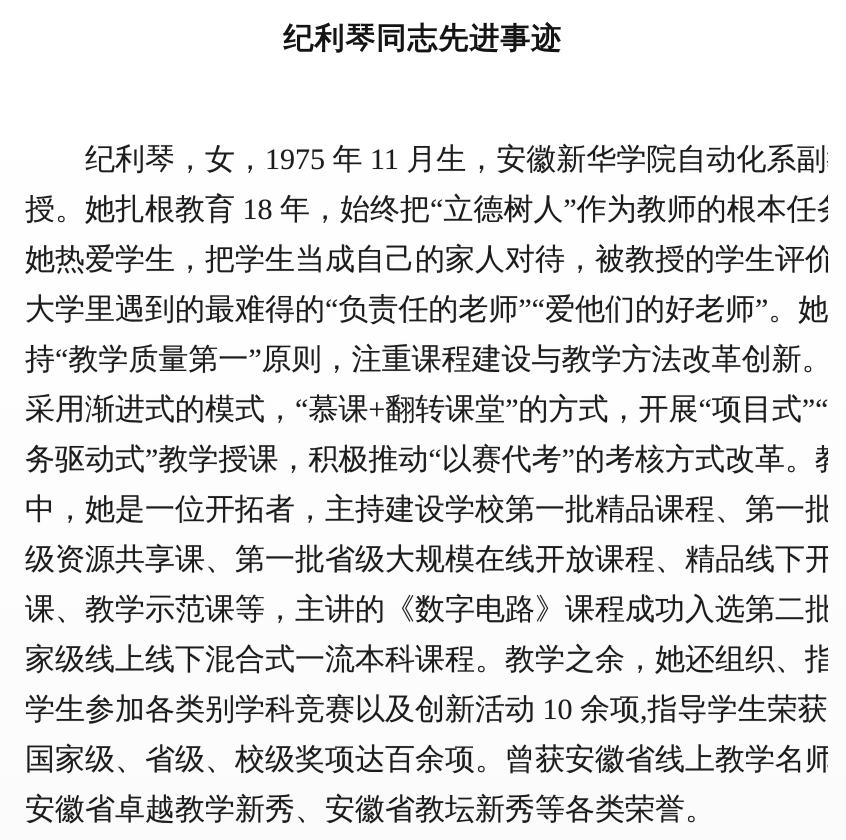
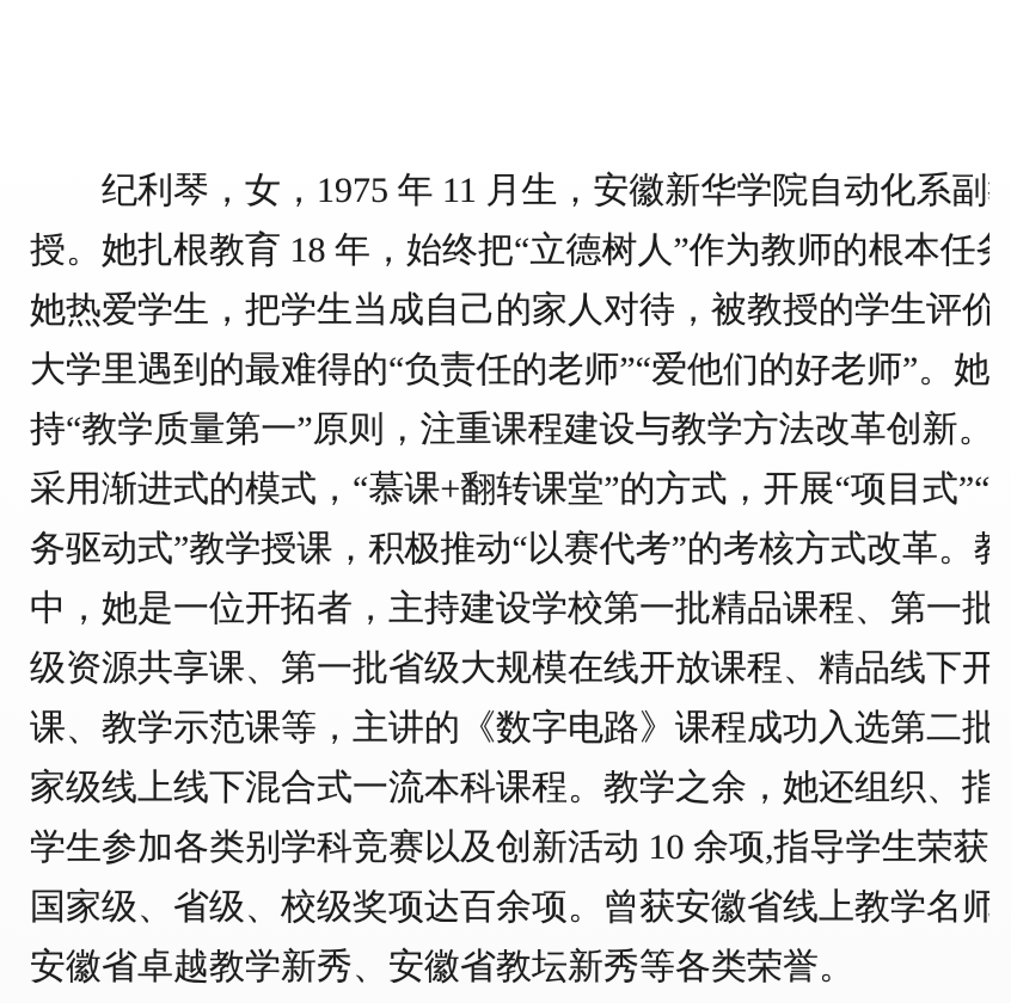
- 纪利琴同志先进事迹
  纪利琴，女，1975 年 11 月生，安徽新华学院自动化系副
  授。她扎根教育 18 年，始终把“立德树人”作为教师的根本任
  她热爱学生，把学生当成自己的家人对待，被教授的学生评价
  大学里遇到的最难得的“负责任的老师”“爱他们的好老师”。她
  持“教学质量第一”原则，注重课程建设与教学方法改革创新。
  采用渐进式的模式，“慕课+翻转课堂”的方式，开展“项目式”“
  务驱动式”教学授课，积极推动“以赛代考”的考核方式改革。
  中，她是一位开拓者，主持建设学校第一批精品课程、第一批
  级资源共享课、第一批省级大规模在线开放课程、精品线下开
  课、教学示范课等，主讲的《数字电路》课程成功入选第二批
  家级线上线下混合式一流本科课程。教学之余，她还组织、指
  学生参加各类别学科竞赛以及创新活动 10 余项,指导学生荣获
  国家级、省级、校级奖项达百余项。曾获安徽省线上教学名师
  安徽省卓越教学新秀、安徽省教坛新秀等各类荣誉。
